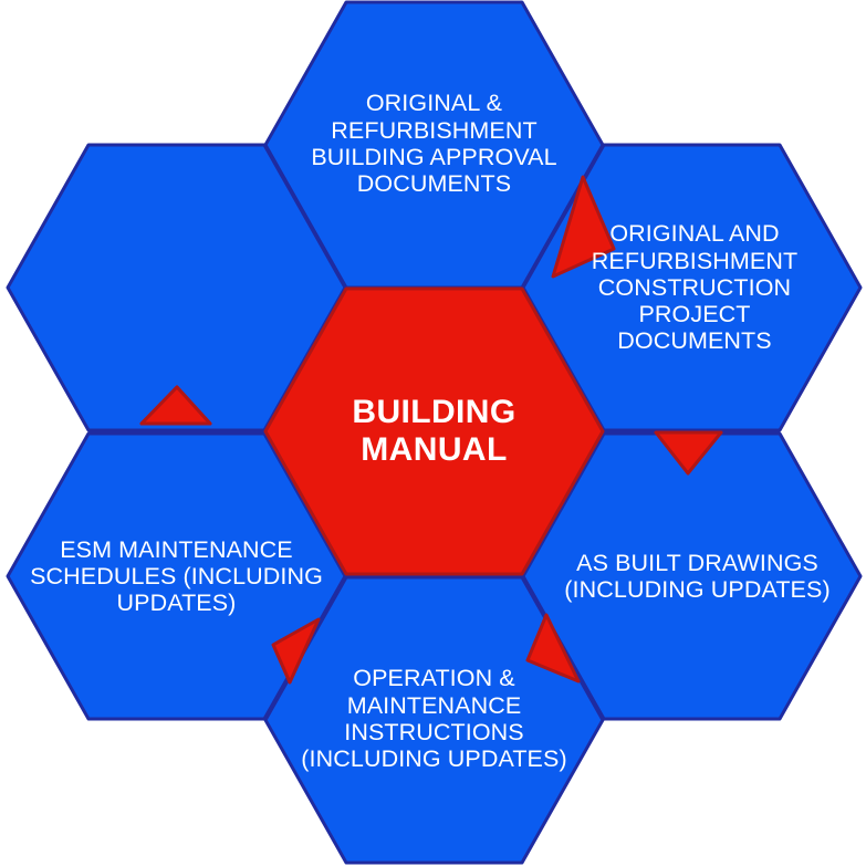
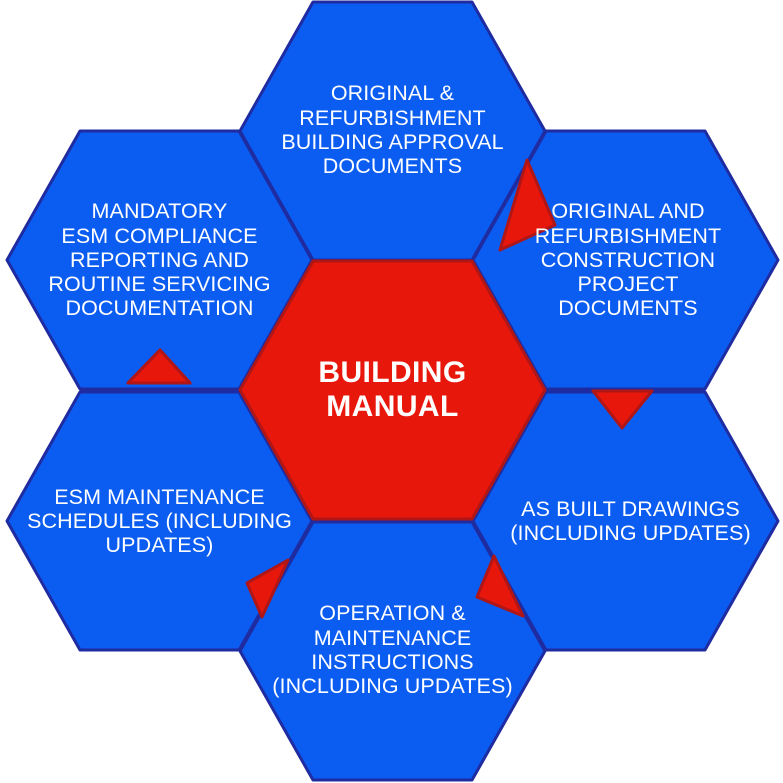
  ORIGINAL &
  REFURBISHMENT
  BUILDING APPROVAL
  DOCUMENTS
  ORIGINAL AND
  REFURBISHMENT
  CONSTRUCTION
  PROJECT
  DOCUMENTS
  AS BUILT DRAWINGS
  (INCLUDING UPDATES)
  OPERATION &
  MAINTENANCE
  INSTRUCTIONS
  (INCLUDING UPDATES)
  ESM MAINTENANCE
  SCHEDULES (INCLUDING
  UPDATES)
+ MANDATORY
+ ESM COMPLIANCE
+ REPORTING AND
+ ROUTINE SERVICING
+ DOCUMENTATION
  BUILDING
  MANUAL
